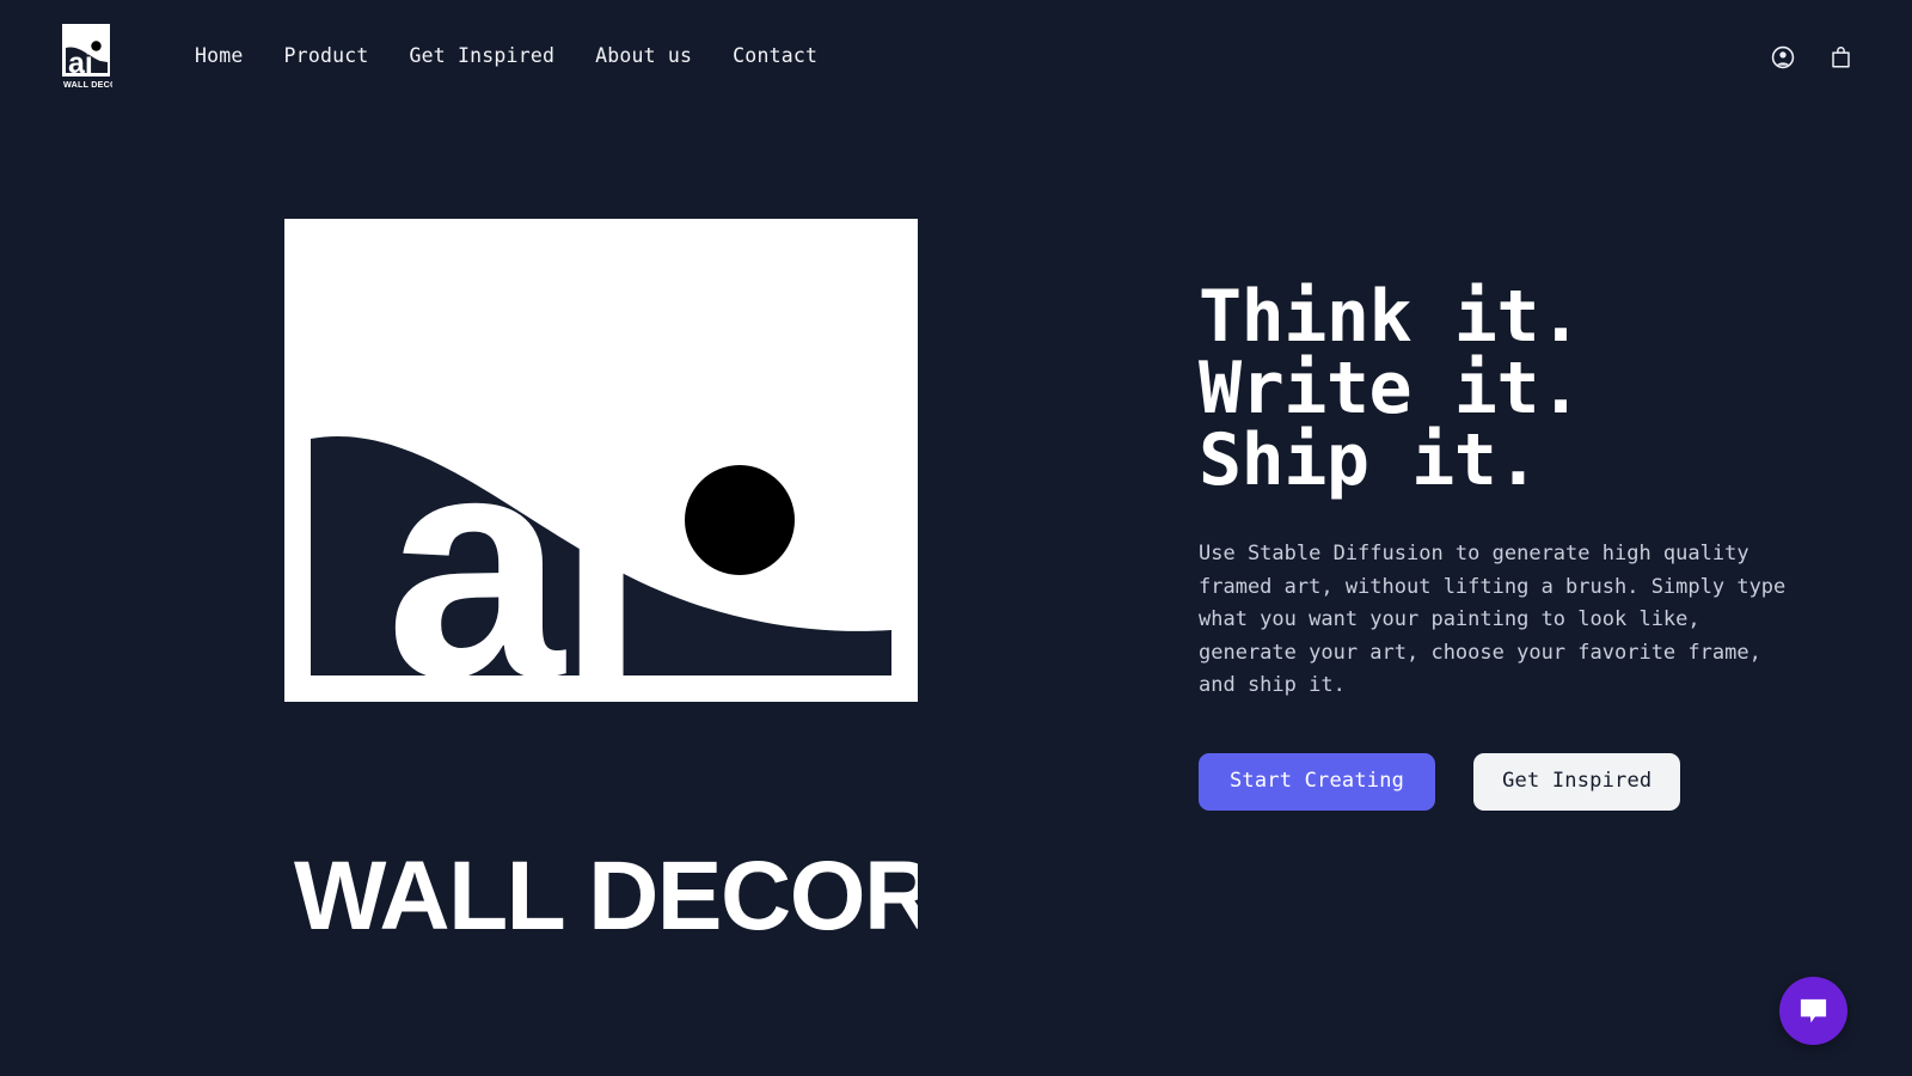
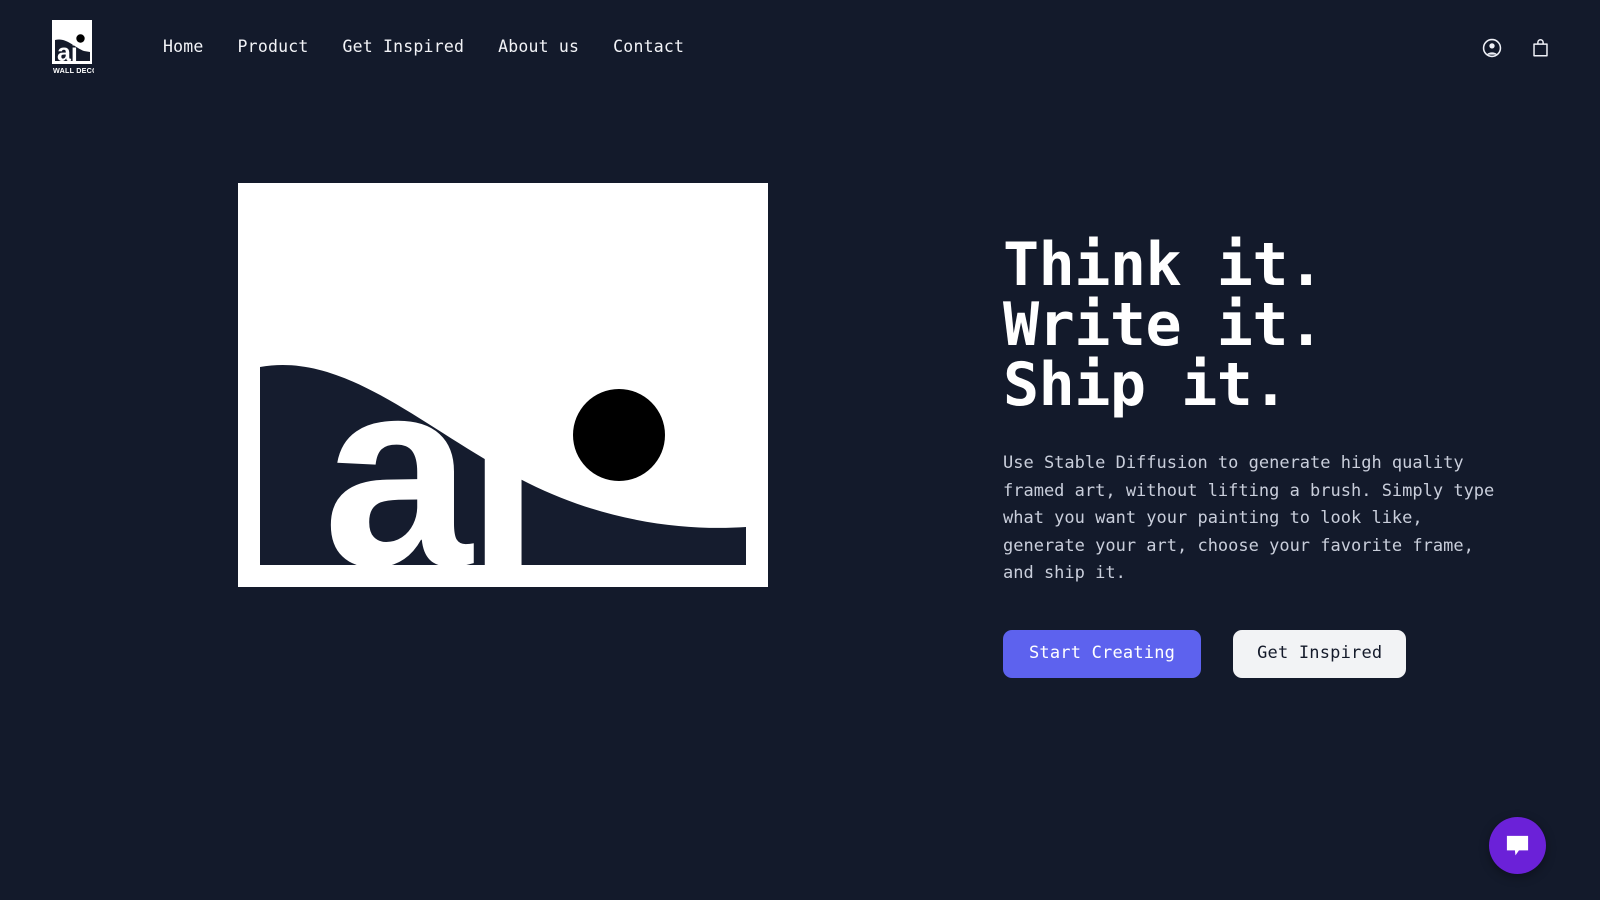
  ai
  WALL DEC
  Home
  Product
  Get Inspired
  About us
  Contact
  ai
- WALL DECOR
  Think it.
  Write it.
  Ship it.
  Use Stable Diffusion to generate high quality
  framed art, without lifting a brush. Simply type
  what you want your painting to look like,
  generate your art, choose your favorite frame,
  and ship it.
  Start Creating
  Get Inspired
